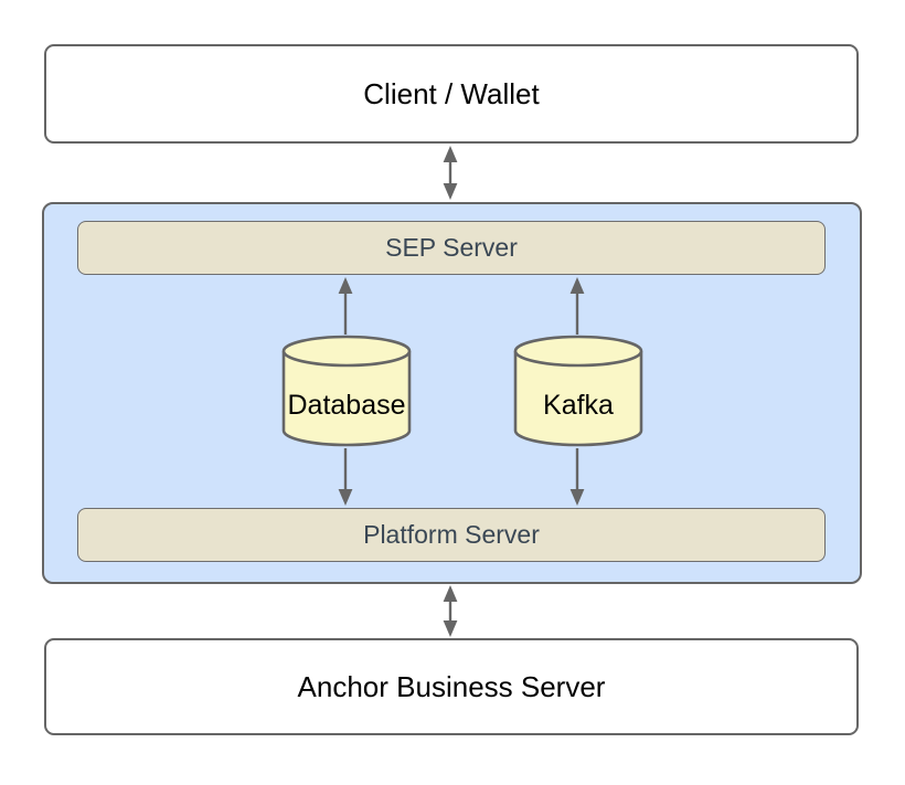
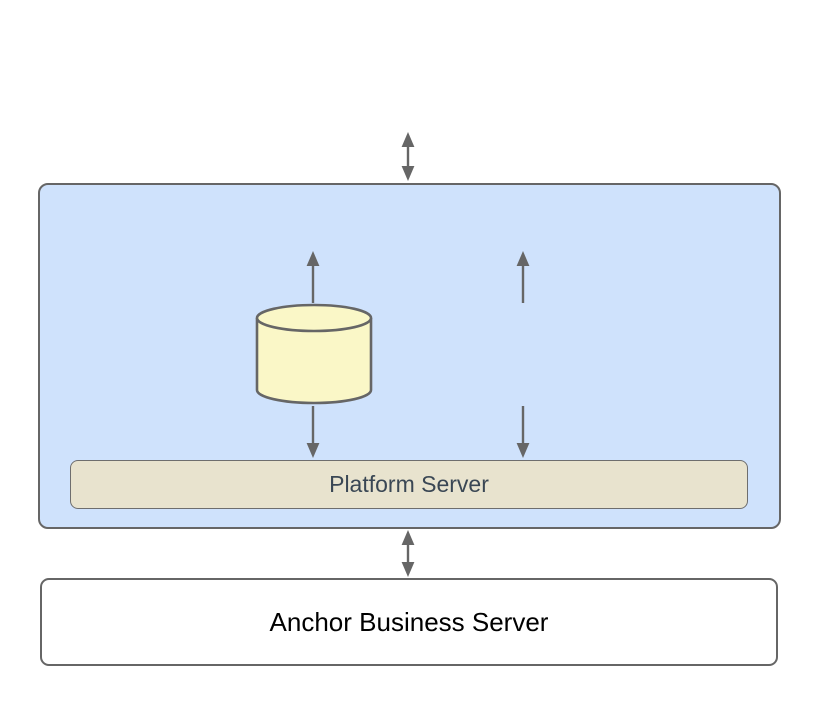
- Client / Wallet
- SEP Server
- Database
- Kafka
  Platform Server
  Anchor Business Server
